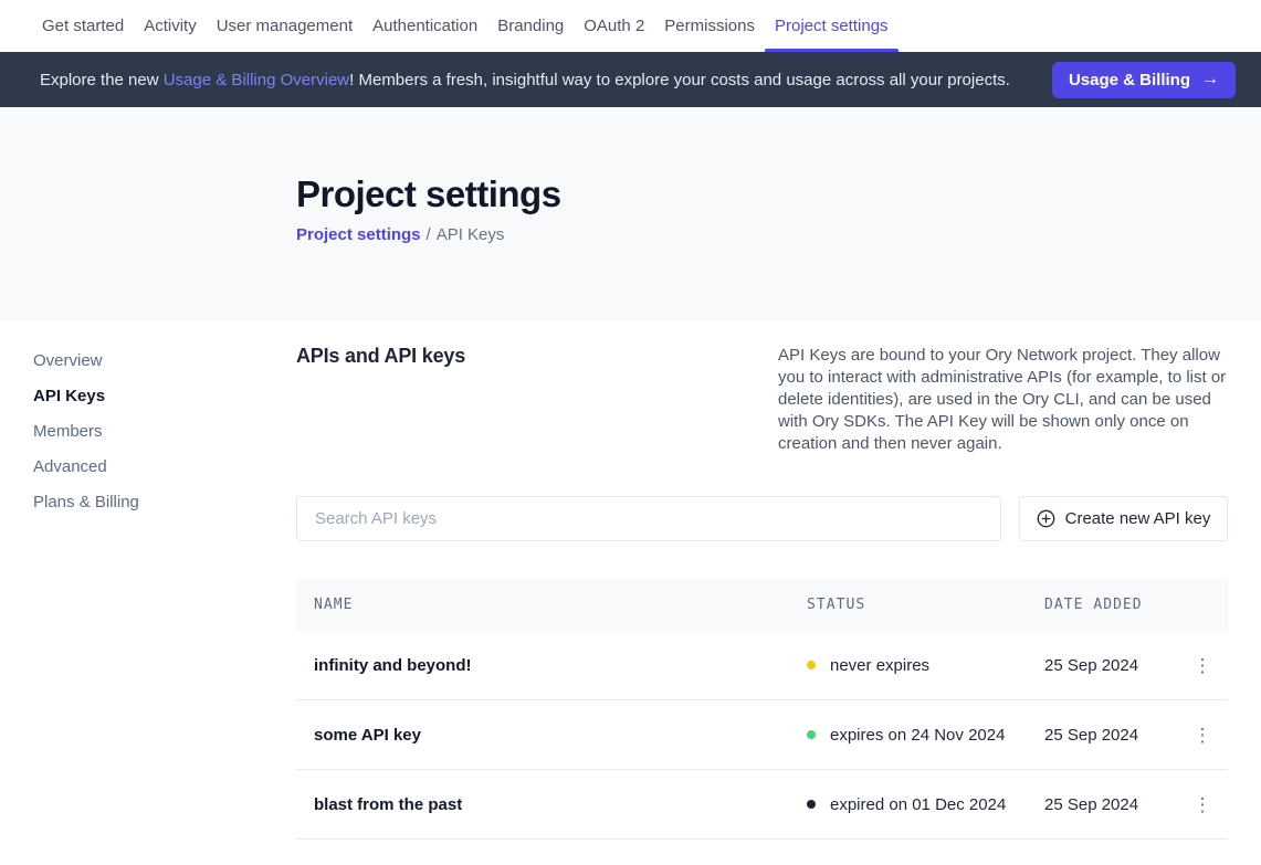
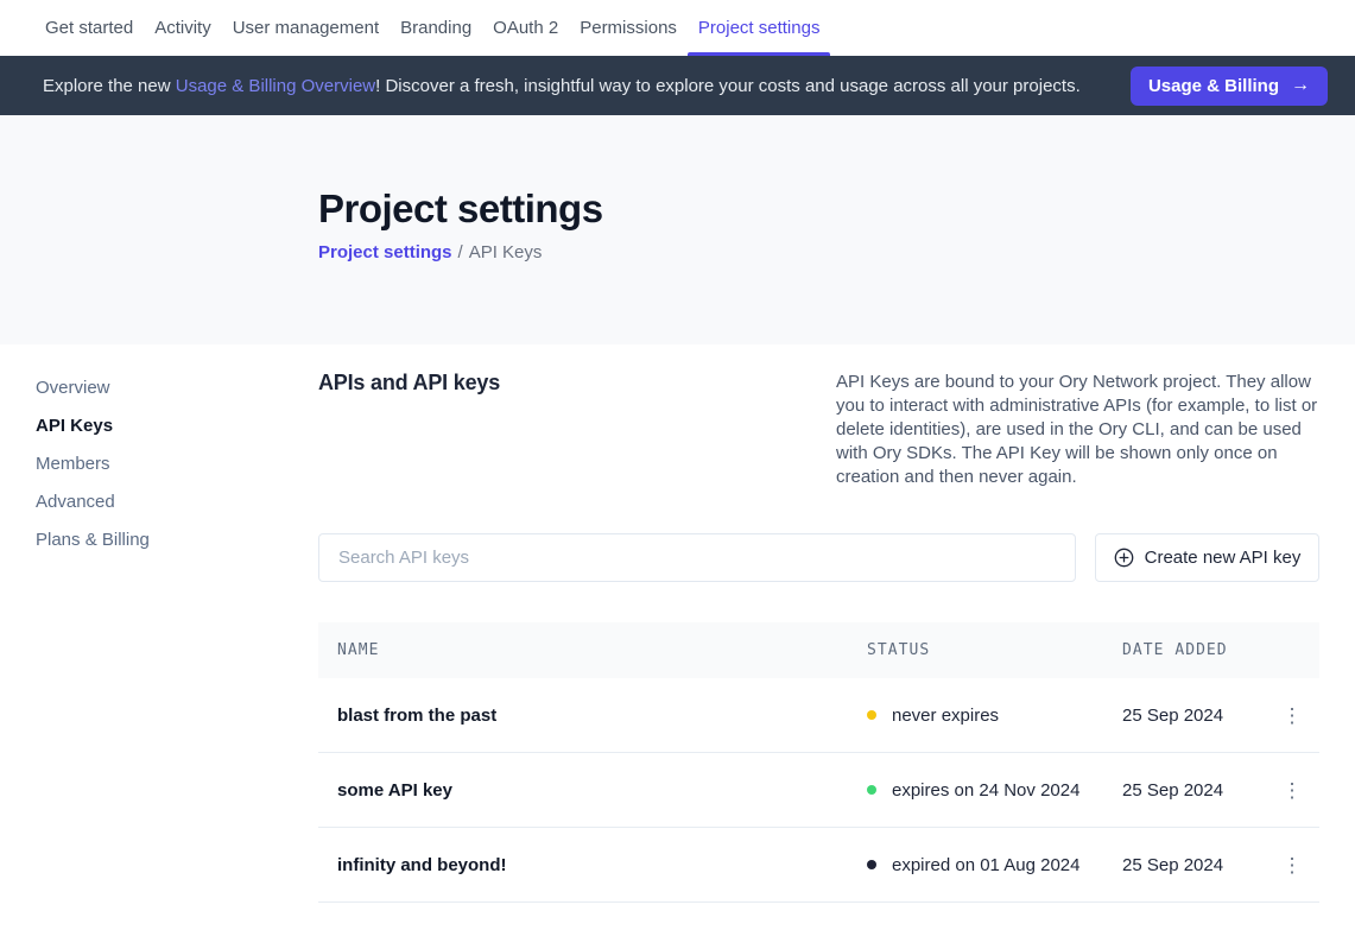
  Get started
  Activity
  User management
- Authentication
  Branding
  OAuth 2
  Permissions
  Project settings
- Explore the new Usage & Billing Overview! Members a fresh, insightful way to explore your costs and usage across all your projects.
+ Explore the new Usage & Billing Overview! Discover a fresh, insightful way to explore your costs and usage across all your projects.
  Usage & Billing
  →
  Project settings
  Project settings / API Keys
  Overview
  API Keys
  Members
  Advanced
  Plans & Billing
  APIs and API keys
  API Keys are bound to your Ory Network project. They allow you to interact with administrative APIs (for example, to list or delete identities), are used in the Ory CLI, and can be used with Ory SDKs. The API Key will be shown only once on creation and then never again.
  Search API keys
  Create new API key
  NAME
  STATUS
  DATE ADDED
- infinity and beyond!
+ blast from the past
  never expires
  25 Sep 2024
  some API key
  expires on 24 Nov 2024
  25 Sep 2024
- blast from the past
+ infinity and beyond!
- expired on 01 Dec 2024
+ expired on 01 Aug 2024
  25 Sep 2024
